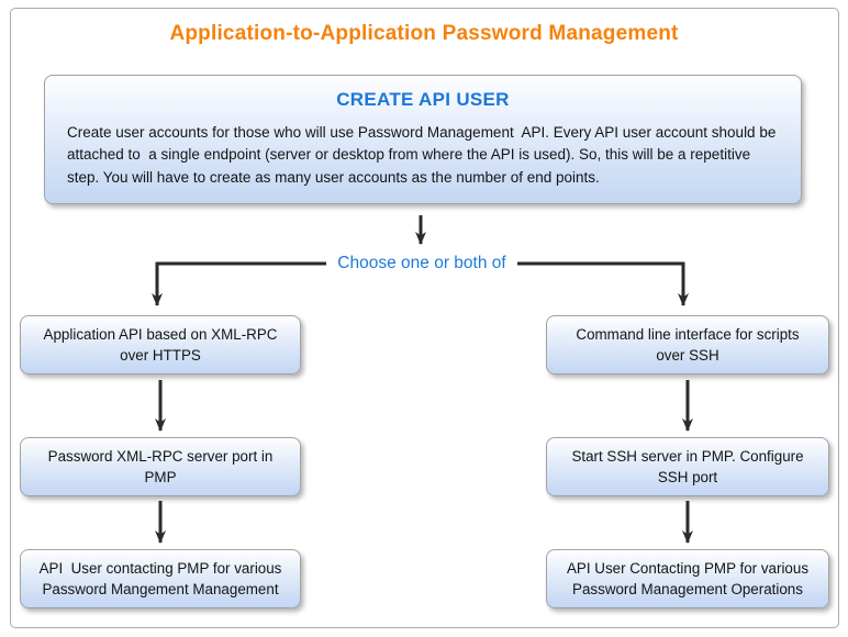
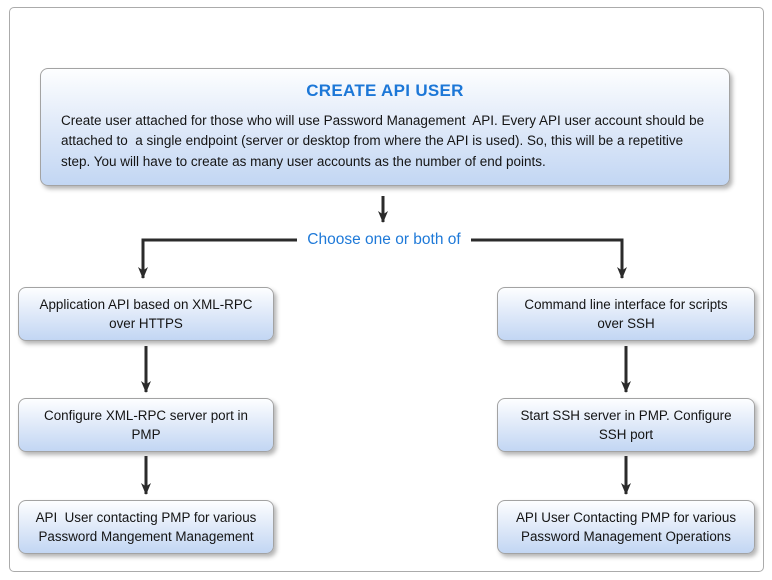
- Application-to-Application Password Management
  CREATE API USER
- Create user accounts for those who will use Password Management API. Every API user account should be attached to a single endpoint (server or desktop from where the API is used). So, this will be a repetitive step. You will have to create as many user accounts as the number of end points.
+ Create user attached for those who will use Password Management API. Every API user account should be attached to a single endpoint (server or desktop from where the API is used). So, this will be a repetitive step. You will have to create as many user accounts as the number of end points.
  Choose one or both of
  Application API based on XML-RPC over HTTPS
- Password XML-RPC server port in PMP
+ Configure XML-RPC server port in PMP
  API User contacting PMP for various Password Mangement Management
  Command line interface for scripts over SSH
  Start SSH server in PMP. Configure SSH port
  API User Contacting PMP for various Password Management Operations
